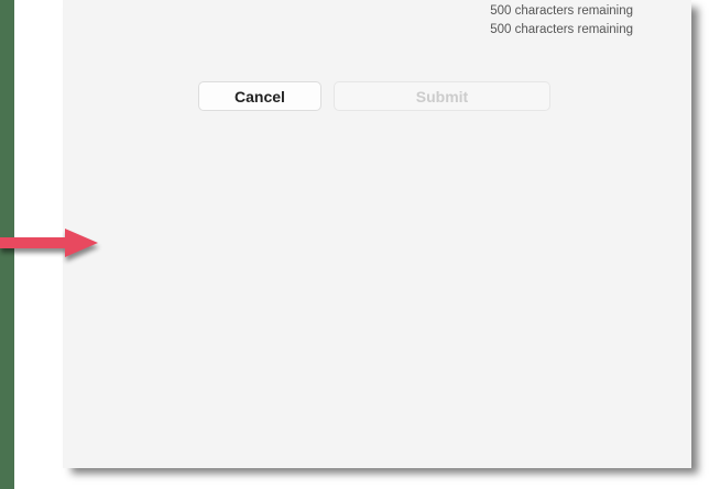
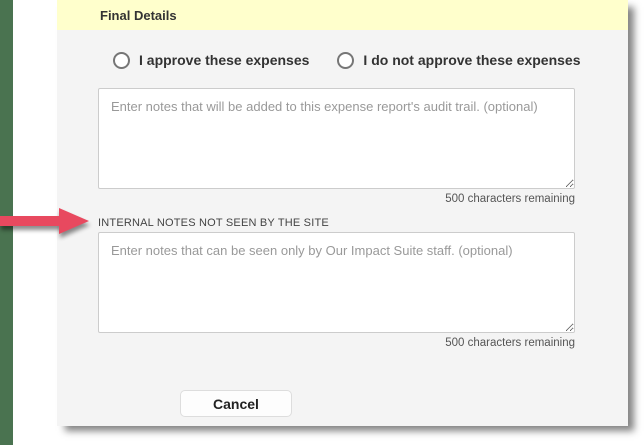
+ Final Details
+ I approve these expenses
+ I do not approve these expenses
+ Enter notes that will be added to this expense report's audit trail. (optional)
  500 characters remaining
+ INTERNAL NOTES NOT SEEN BY THE SITE
+ Enter notes that can be seen only by Our Impact Suite staff. (optional)
  500 characters remaining
  Cancel
- Submit
